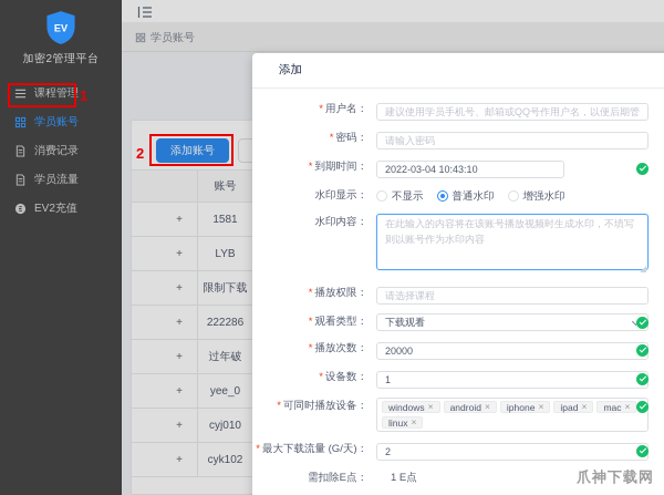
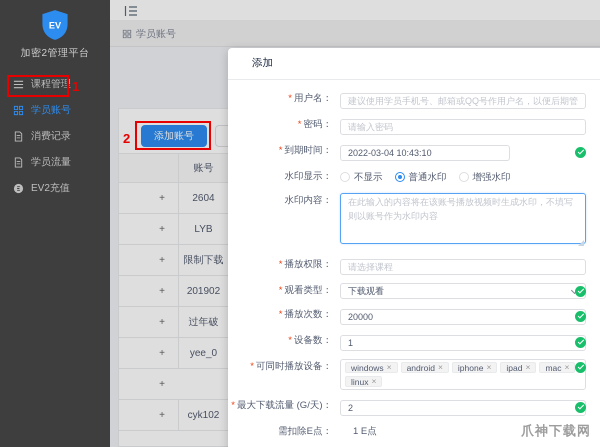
  EV
  加密2管理平台
  课程管理
  学员账号
  消费记录
  学员流量
  EV2充值
  学员账号
  添加账号
  账号
  +
- 1581
+ 2604
  +
  LYB
  +
  限制下载
  +
- 222286
+ 201902
  +
  过年破
  +
  yee_0
  +
- cyj010
  +
  cyk102
  添加
  * 用户名：
  建议使用学员手机号、邮箱或QQ号作用户名，以便后期管
  * 密码：
  请输入密码
  * 到期时间：
  2022-03-04 10:43:10
  水印显示：
  不显示
  普通水印
  增强水印
  水印内容：
  * 播放权限：
  请选择课程
  * 观看类型：
  下载观看
  * 播放次数：
  20000
  * 设备数：
  1
  * 可同时播放设备：
  windows
  ×
  android
  ×
  iphone
  ×
  ipad
  ×
  mac
  ×
  linux
  ×
  * 最大下载流量 (G/天)：
  2
  需扣除E点：
  1 E点
  1
  2
  爪神下载网
